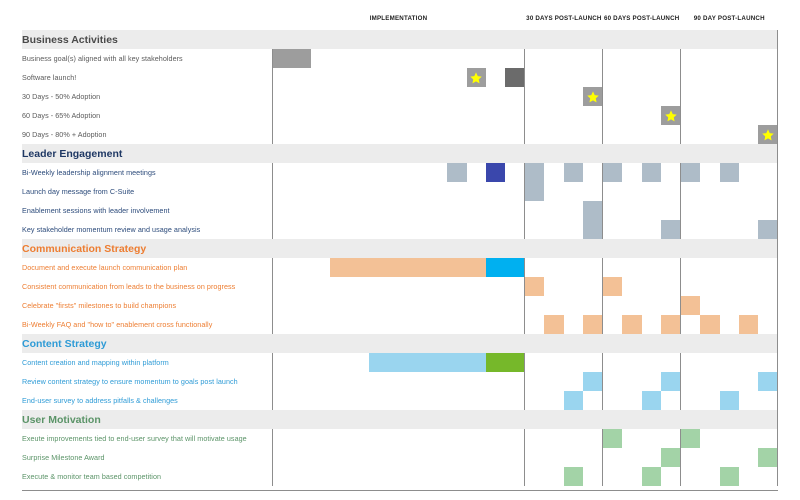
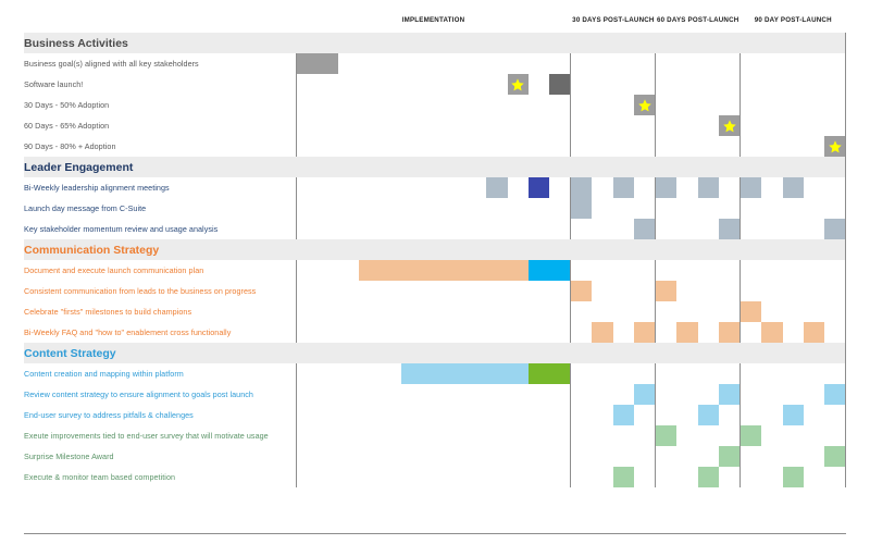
  Business Activities
  Business goal(s) aligned with all key stakeholders
  Software launch!
  30 Days - 50% Adoption
  60 Days - 65% Adoption
  90 Days - 80% + Adoption
  Leader Engagement
  Bi-Weekly leadership alignment meetings
  Launch day message from C-Suite
- Enablement sessions with leader involvement
  Key stakeholder momentum review and usage analysis
  Communication Strategy
  Document and execute launch communication plan
  Consistent communication from leads to the business on progress
  Celebrate "firsts" milestones to build champions
  Bi-Weekly FAQ and "how to" enablement cross functionally
  Content Strategy
  Content creation and mapping within platform
- Review content strategy to ensure momentum to goals post launch
+ Review content strategy to ensure alignment to goals post launch
  End-user survey to address pitfalls & challenges
- User Motivation
  Exeute improvements tied to end-user survey that will motivate usage
  Surprise Milestone Award
  Execute & monitor team based competition
